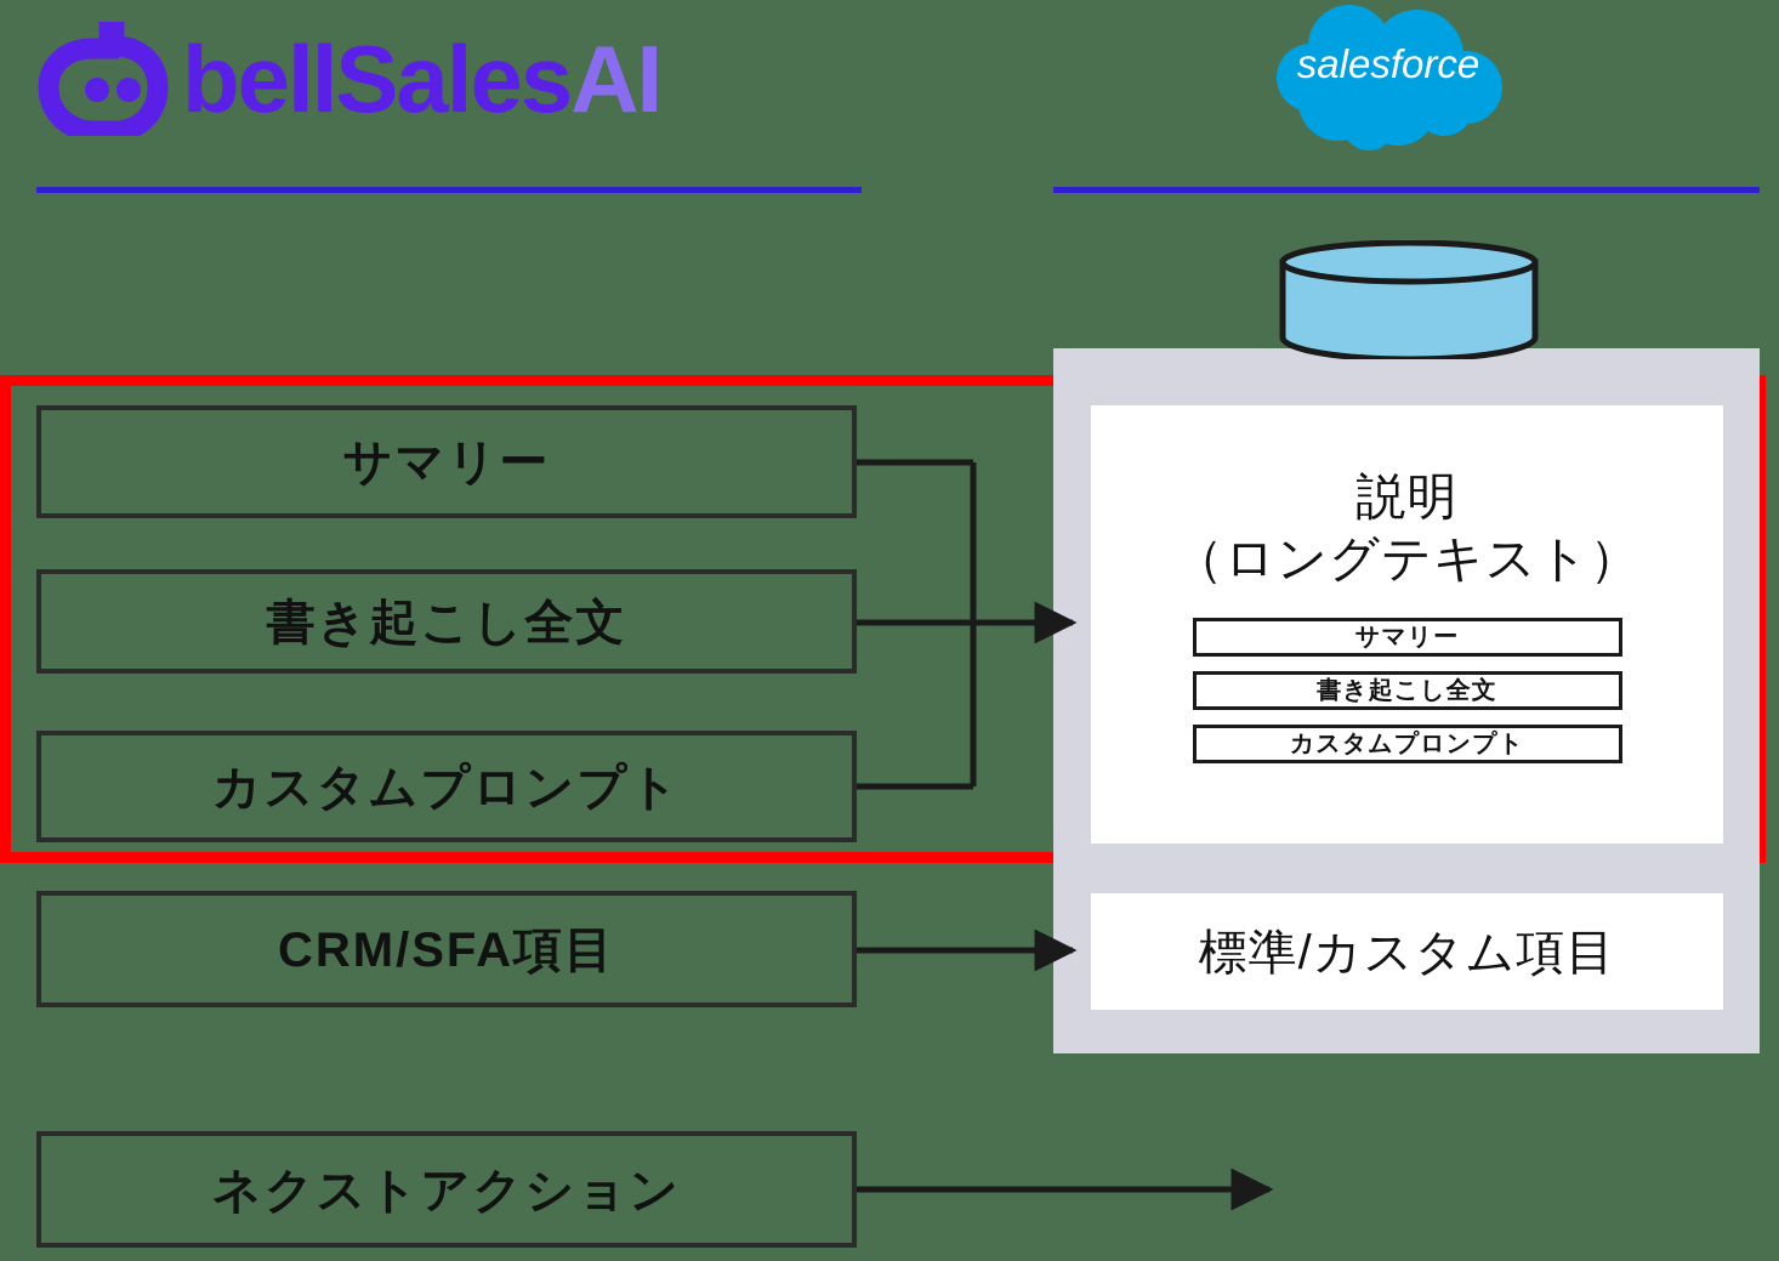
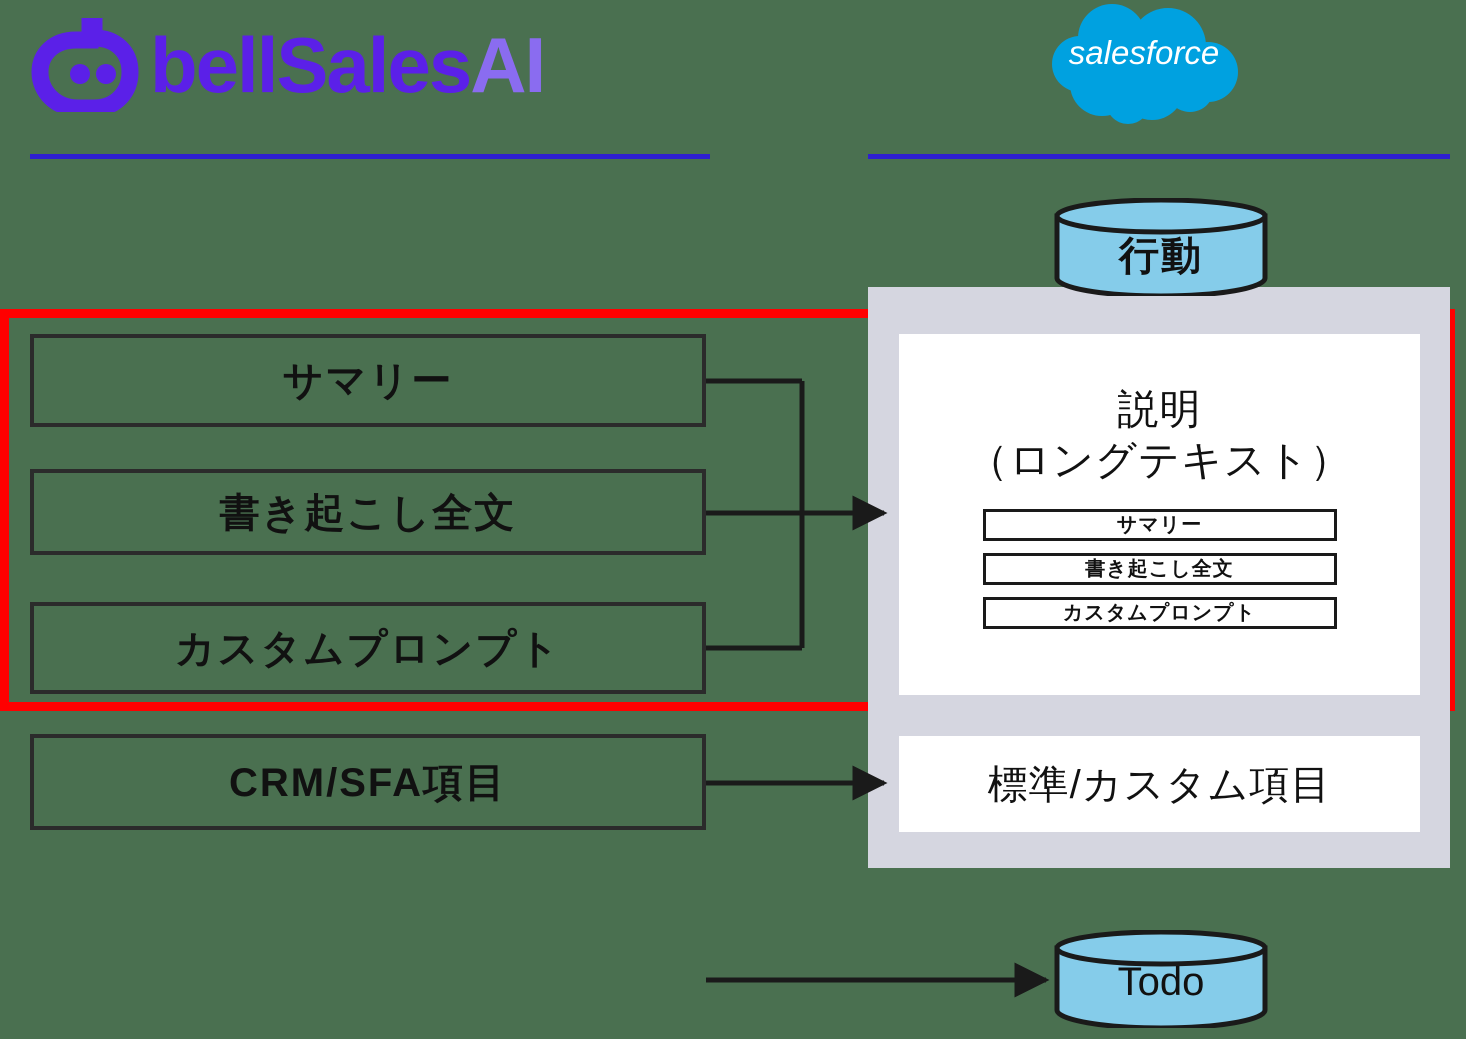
  bellSalesAI
  salesforce
  サマリー
  書き起こし全文
  カスタムプロンプト
  CRM/SFA項目
- ネクストアクション
  説明
  （ロングテキスト）
  サマリー
  書き起こし全文
  カスタムプロンプト
  標準/カスタム項目
+ 行動
+ Todo
